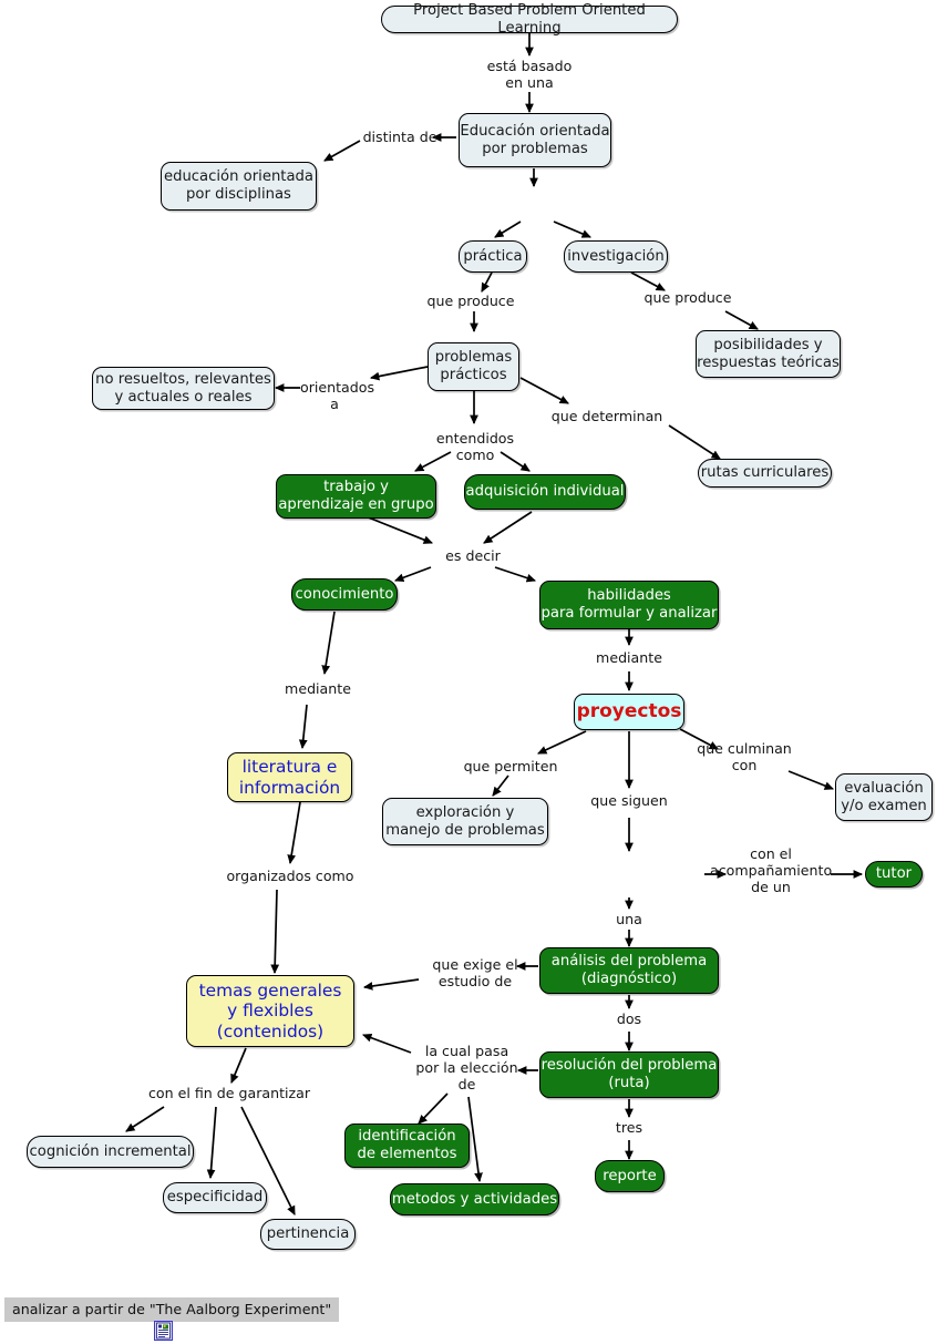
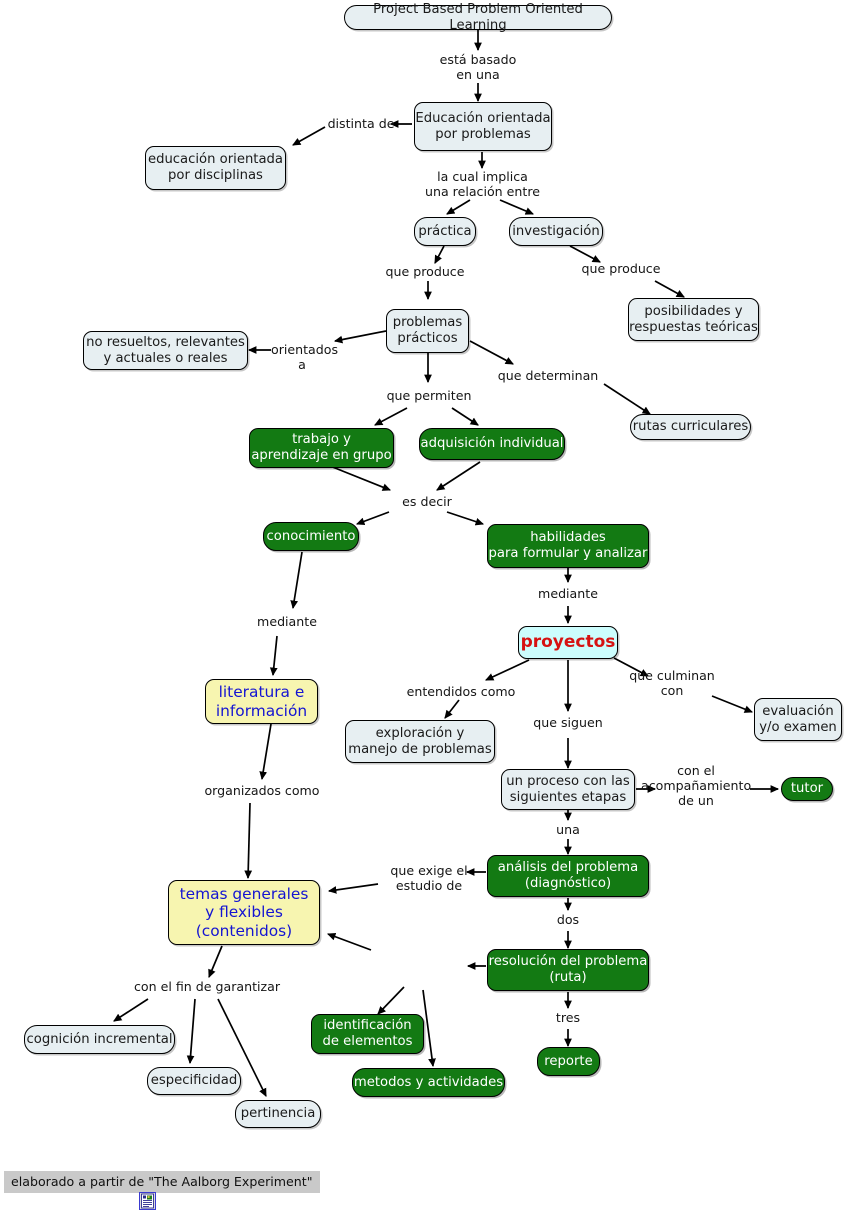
  Project Based Problem Oriented Learning
  Educación orientada
  por problemas
  educación orientada
  por disciplinas
  práctica
  investigación
  posibilidades y
  respuestas teóricas
  problemas
  prácticos
  no resueltos, relevantes
  y actuales o reales
  rutas curriculares
  trabajo y
  aprendizaje en grupo
  adquisición individual
  conocimiento
  habilidades
  para formular y analizar
  proyectos
  literatura e
  información
  exploración y
  manejo de problemas
  evaluación
  y/o examen
+ un proceso con las
+ siguientes etapas
  tutor
  análisis del problema
  (diagnóstico)
  temas generales
  y flexibles
  (contenidos)
  resolución del problema
  (ruta)
  identificación
  de elementos
  metodos y actividades
  reporte
  cognición incremental
  especificidad
  pertinencia
  está basado
  en una
  distinta de
+ la cual implica
+ una relación entre
  que produce
  que produce
  orientados a
  que determinan
- entendidos como
+ que permiten
  es decir
  mediante
  mediante
- que permiten
+ entendidos como
  que siguen
  que culminan
  con
  con el
  acompañamiento
  de un
  organizados como
  una
  que exige el
  estudio de
  dos
- la cual pasa
- por la elección
- de
  tres
  con el fin de garantizar
- analizar a partir de "The Aalborg Experiment"
+ elaborado a partir de "The Aalborg Experiment"
